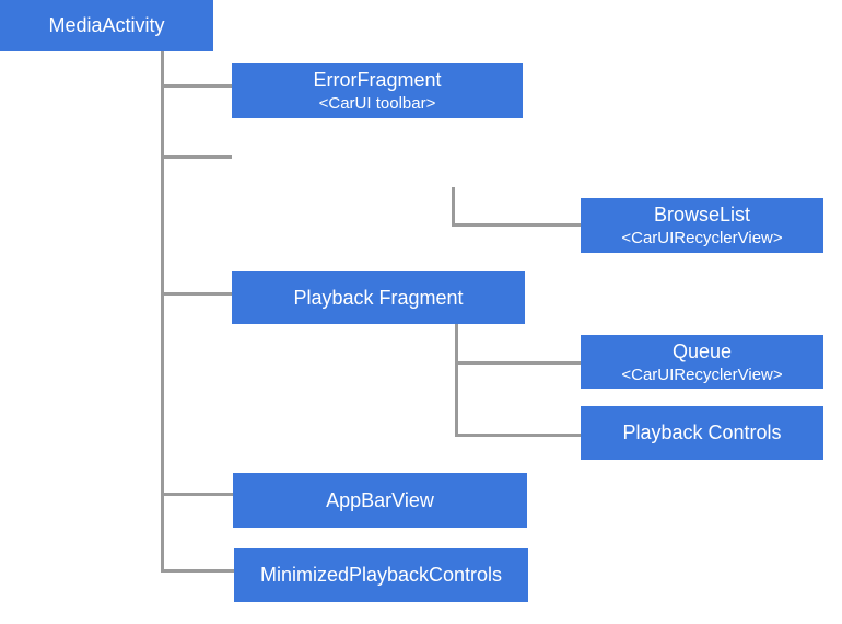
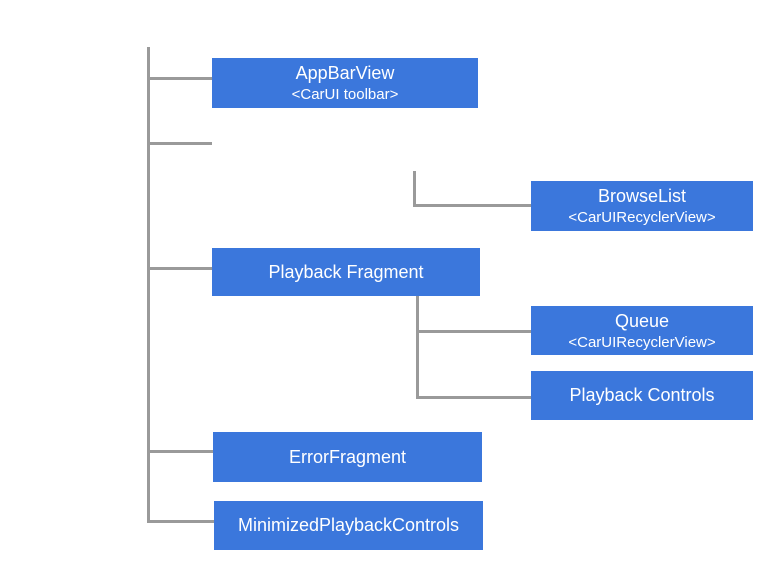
- MediaActivity
- ErrorFragment
+ AppBarView
  <CarUI toolbar>
  BrowseList
  <CarUIRecyclerView>
  Playback Fragment
  Queue
  <CarUIRecyclerView>
  Playback Controls
- AppBarView
+ ErrorFragment
  MinimizedPlaybackControls
